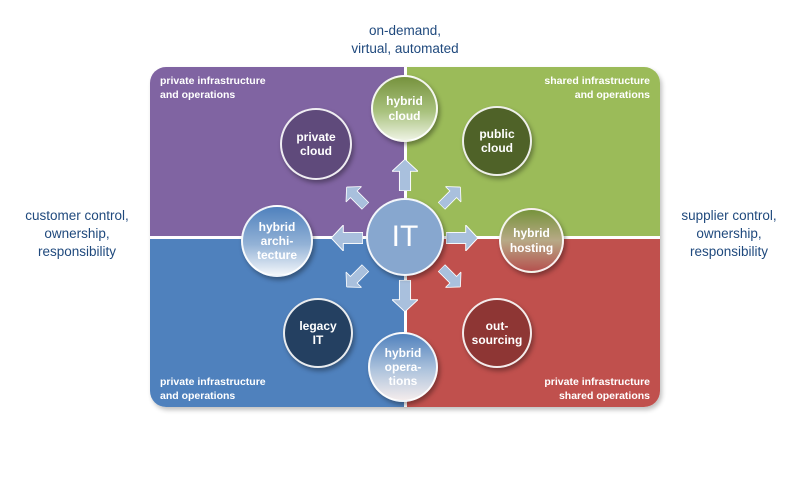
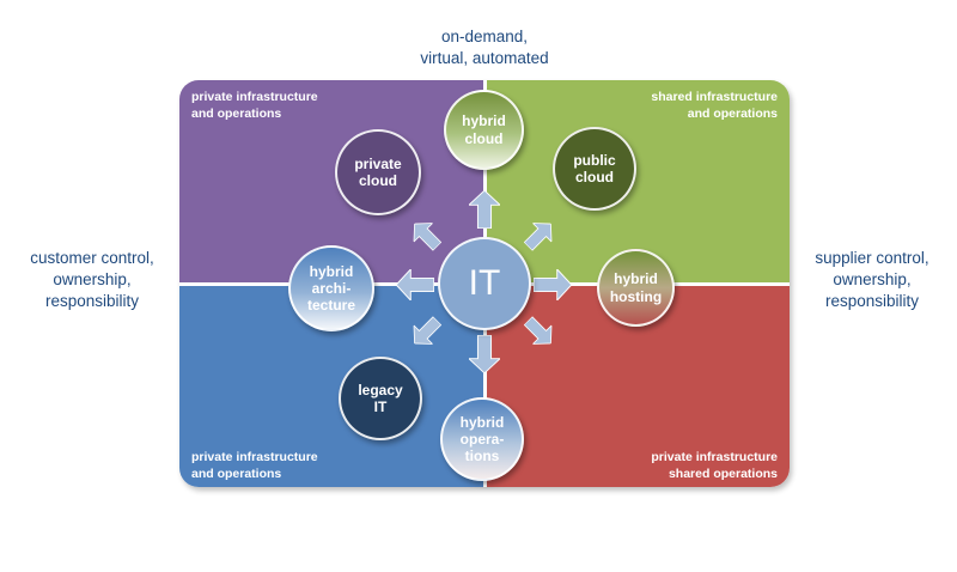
  private infrastructure
  and operations
  shared infrastructure
  and operations
  private infrastructure
  and operations
  private infrastructure
  shared operations
  on-demand,
  virtual, automated
  customer control,
  ownership,
  responsibility
  supplier control,
  ownership,
  responsibility
  hybrid
  cloud
  private
  cloud
  public
  cloud
  hybrid
  archi-
  tecture
  hybrid
  hosting
  legacy
  IT
  hybrid
  opera-
  tions
- out-
- sourcing
  IT
